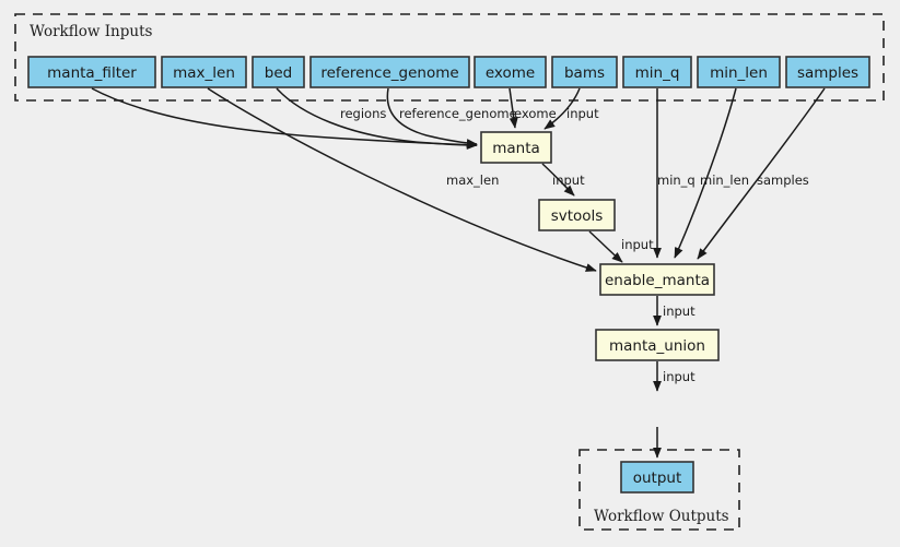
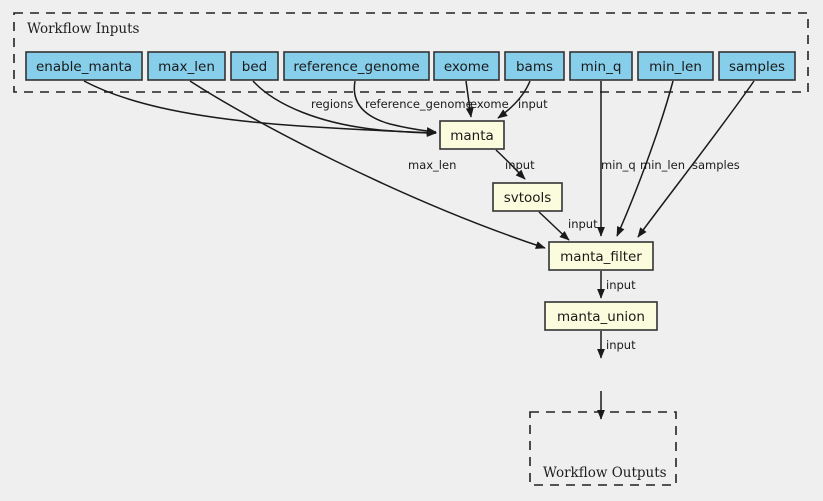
  Workflow Inputs
  Workflow Outputs
  regions
  reference_genome
  exome
  input
  max_len
  input
  min_q
  min_len
  samples
  input
  input
  input
- manta_filter
+ enable_manta
  max_len
  bed
  reference_genome
  exome
  bams
  min_q
  min_len
  samples
  manta
  svtools
- enable_manta
+ manta_filter
  manta_union
- output
